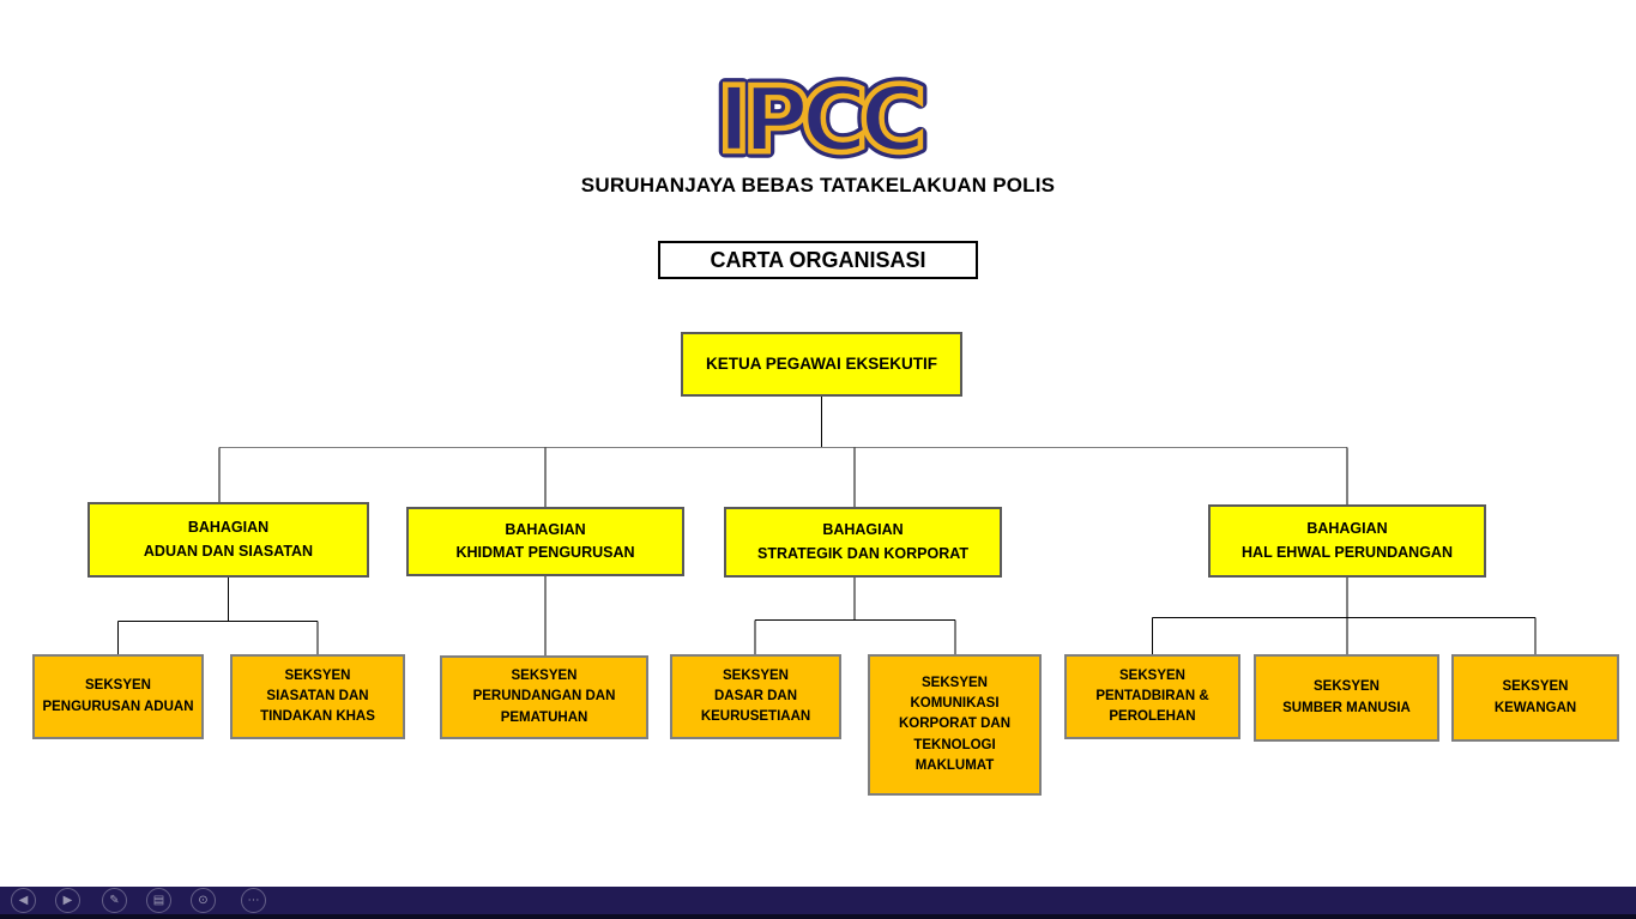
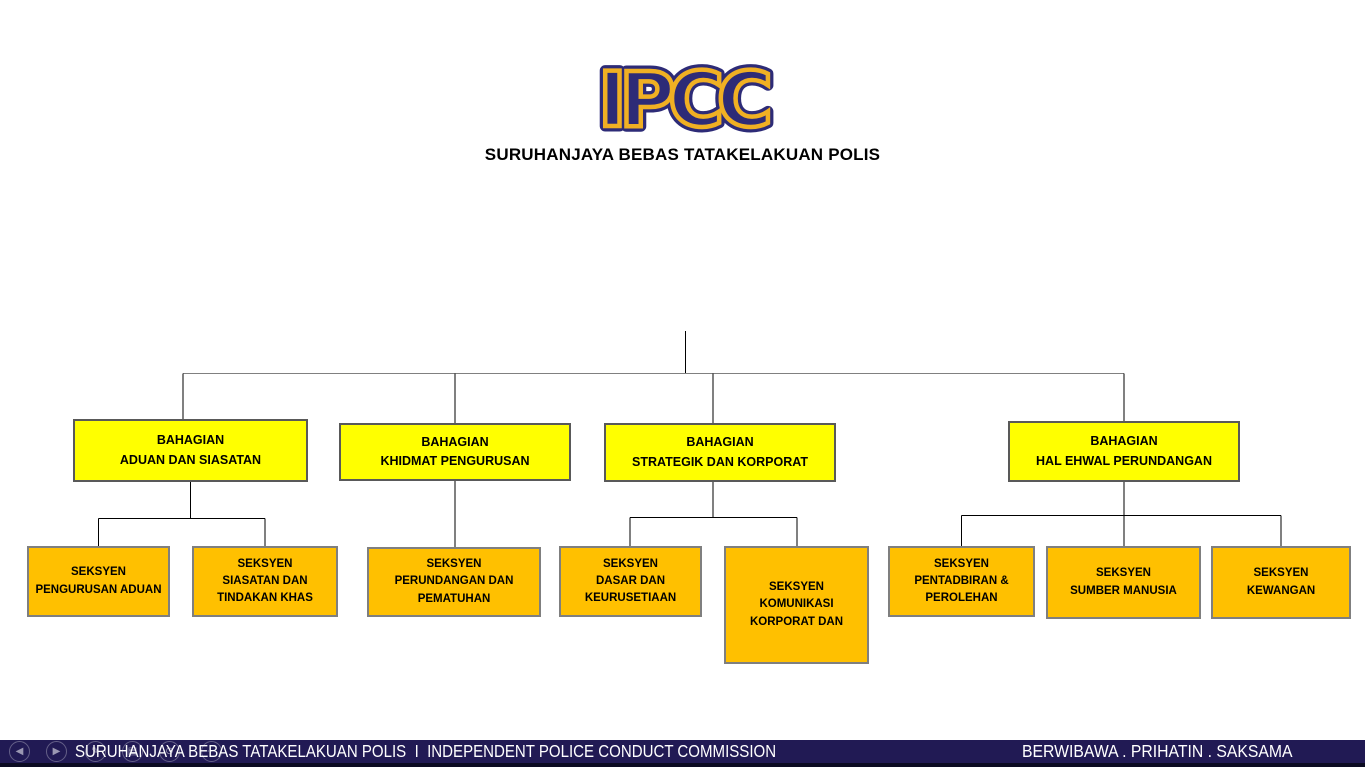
  IPCC
  SURUHANJAYA BEBAS TATAKELAKUAN POLIS
- CARTA ORGANISASI
- KETUA PEGAWAI EKSEKUTIF
  BAHAGIAN
  ADUAN DAN SIASATAN
  BAHAGIAN
  KHIDMAT PENGURUSAN
  BAHAGIAN
  STRATEGIK DAN KORPORAT
  BAHAGIAN
  HAL EHWAL PERUNDANGAN
  SEKSYEN
  PENGURUSAN ADUAN
  SEKSYEN
  SIASATAN DAN
  TINDAKAN KHAS
  SEKSYEN
  PERUNDANGAN DAN
  PEMATUHAN
  SEKSYEN
  DASAR DAN
  KEURUSETIAAN
  SEKSYEN
  KOMUNIKASI
  KORPORAT DAN
- TEKNOLOGI MAKLUMAT
  SEKSYEN
  PENTADBIRAN &
  PEROLEHAN
  SEKSYEN
  SUMBER MANUSIA
  SEKSYEN
  KEWANGAN
  ◀
  ▶
  ✎
  ▤
  ⊙
  ⋯
+ SURUHANJAYA BEBAS TATAKELAKUAN POLIS I INDEPENDENT POLICE CONDUCT COMMISSION
+ BERWIBAWA . PRIHATIN . SAKSAMA
